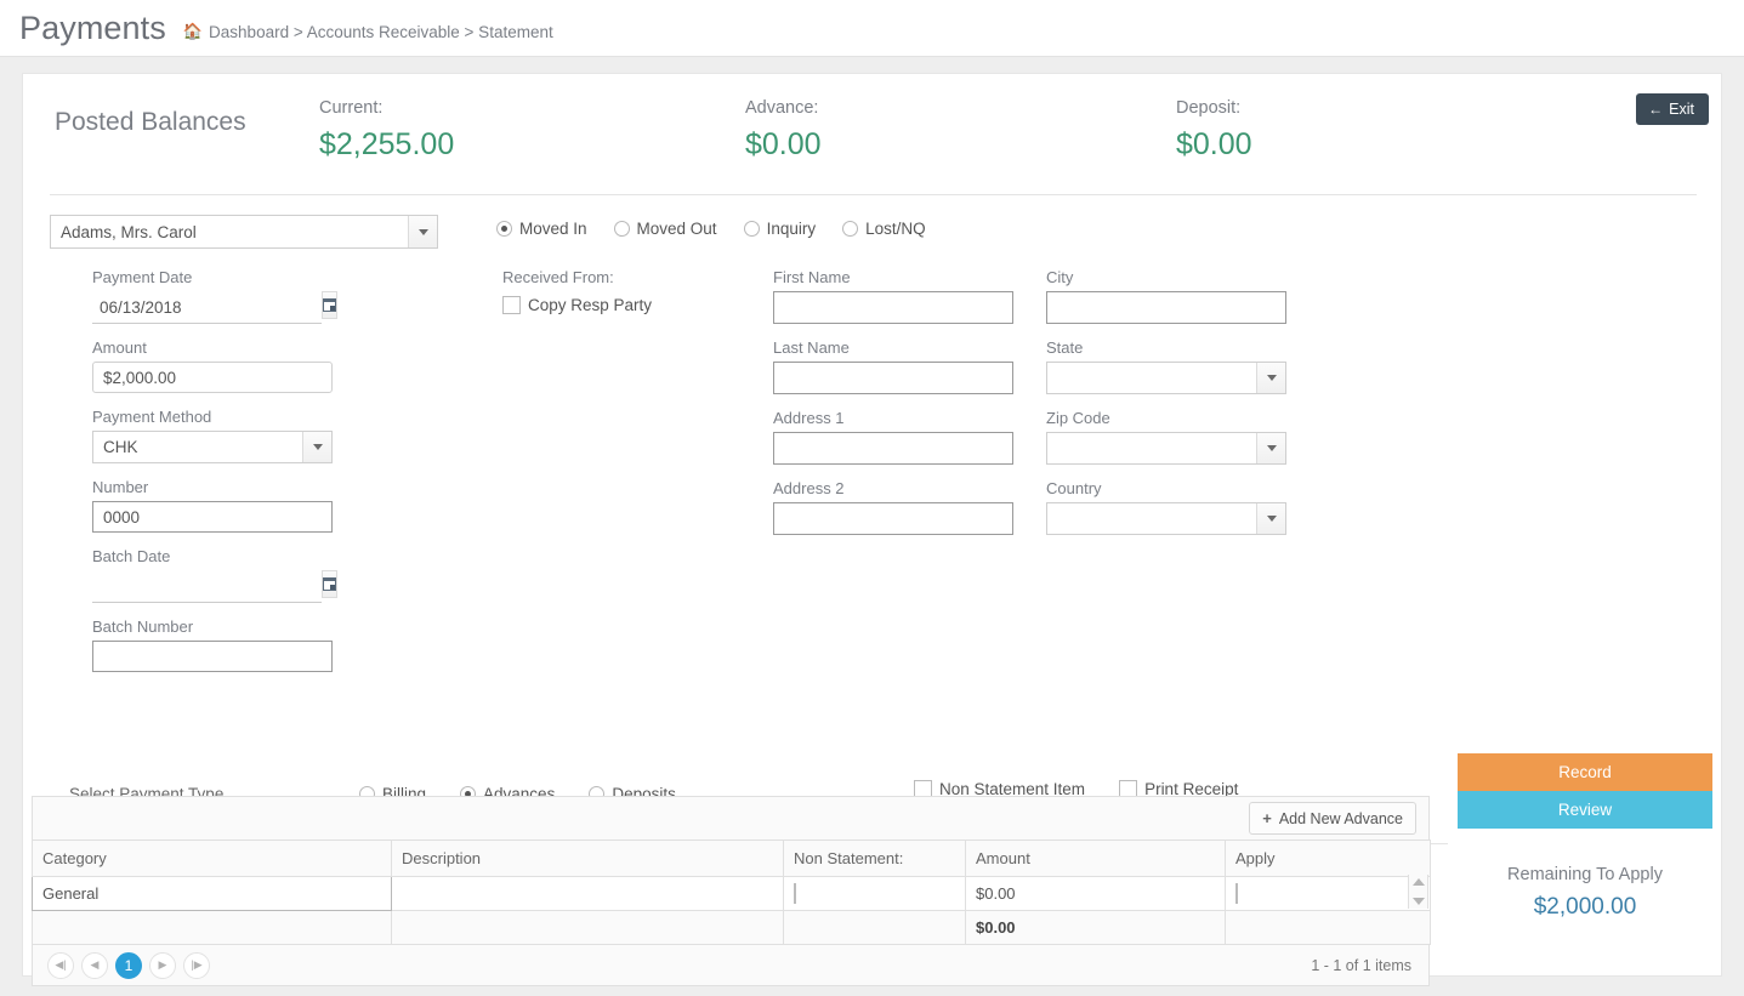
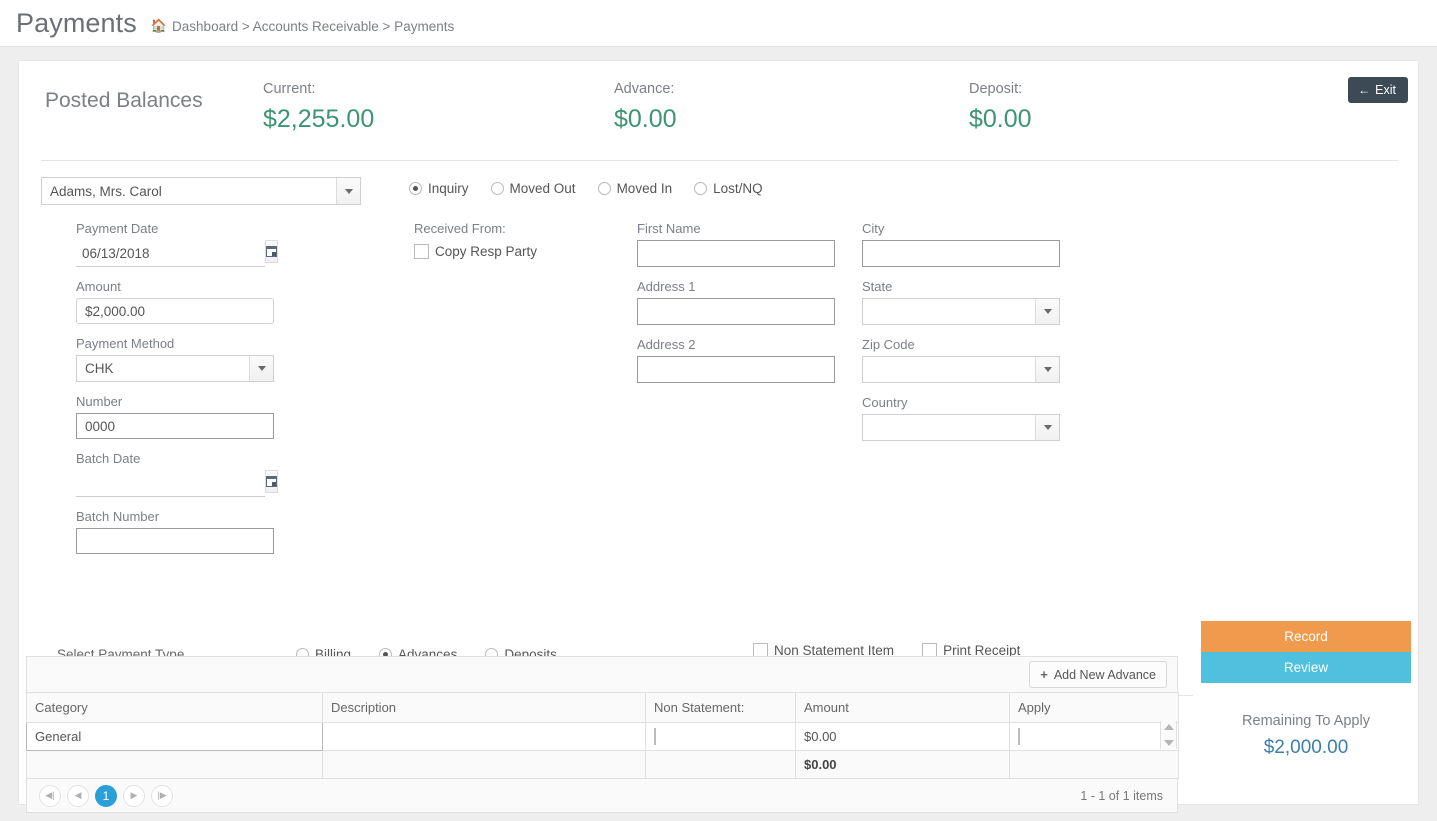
  Payments
  🏠
- Dashboard > Accounts Receivable > Statement
+ Dashboard > Accounts Receivable > Payments
  Posted Balances
  Current:
  $2,255.00
  Advance:
  $0.00
  Deposit:
  $0.00
  ←
  Exit
  Adams, Mrs. Carol
- Moved In
+ Inquiry
  Moved Out
- Inquiry
+ Moved In
  Lost/NQ
  Payment Date
  06/13/2018
  Amount
  $2,000.00
  Payment Method
  CHK
  Number
  0000
  Batch Date
  Batch Number
  Received From:
  Copy Resp Party
  First Name
- Last Name
  Address 1
  Address 2
  City
  State
  Zip Code
  Country
  Select Payment Type
  Billing
  Advances
  Deposits
  Non Statement Item
  Print Receipt
  +
  Add New Advance
  Category	Description	Non Statement:	Amount	Apply
  General			$0.00
  			$0.00
  ◀|
  ◀
  1
  ▶
  |▶
  1 - 1 of 1 items
  Record
  Review
  Remaining To Apply
  $2,000.00
